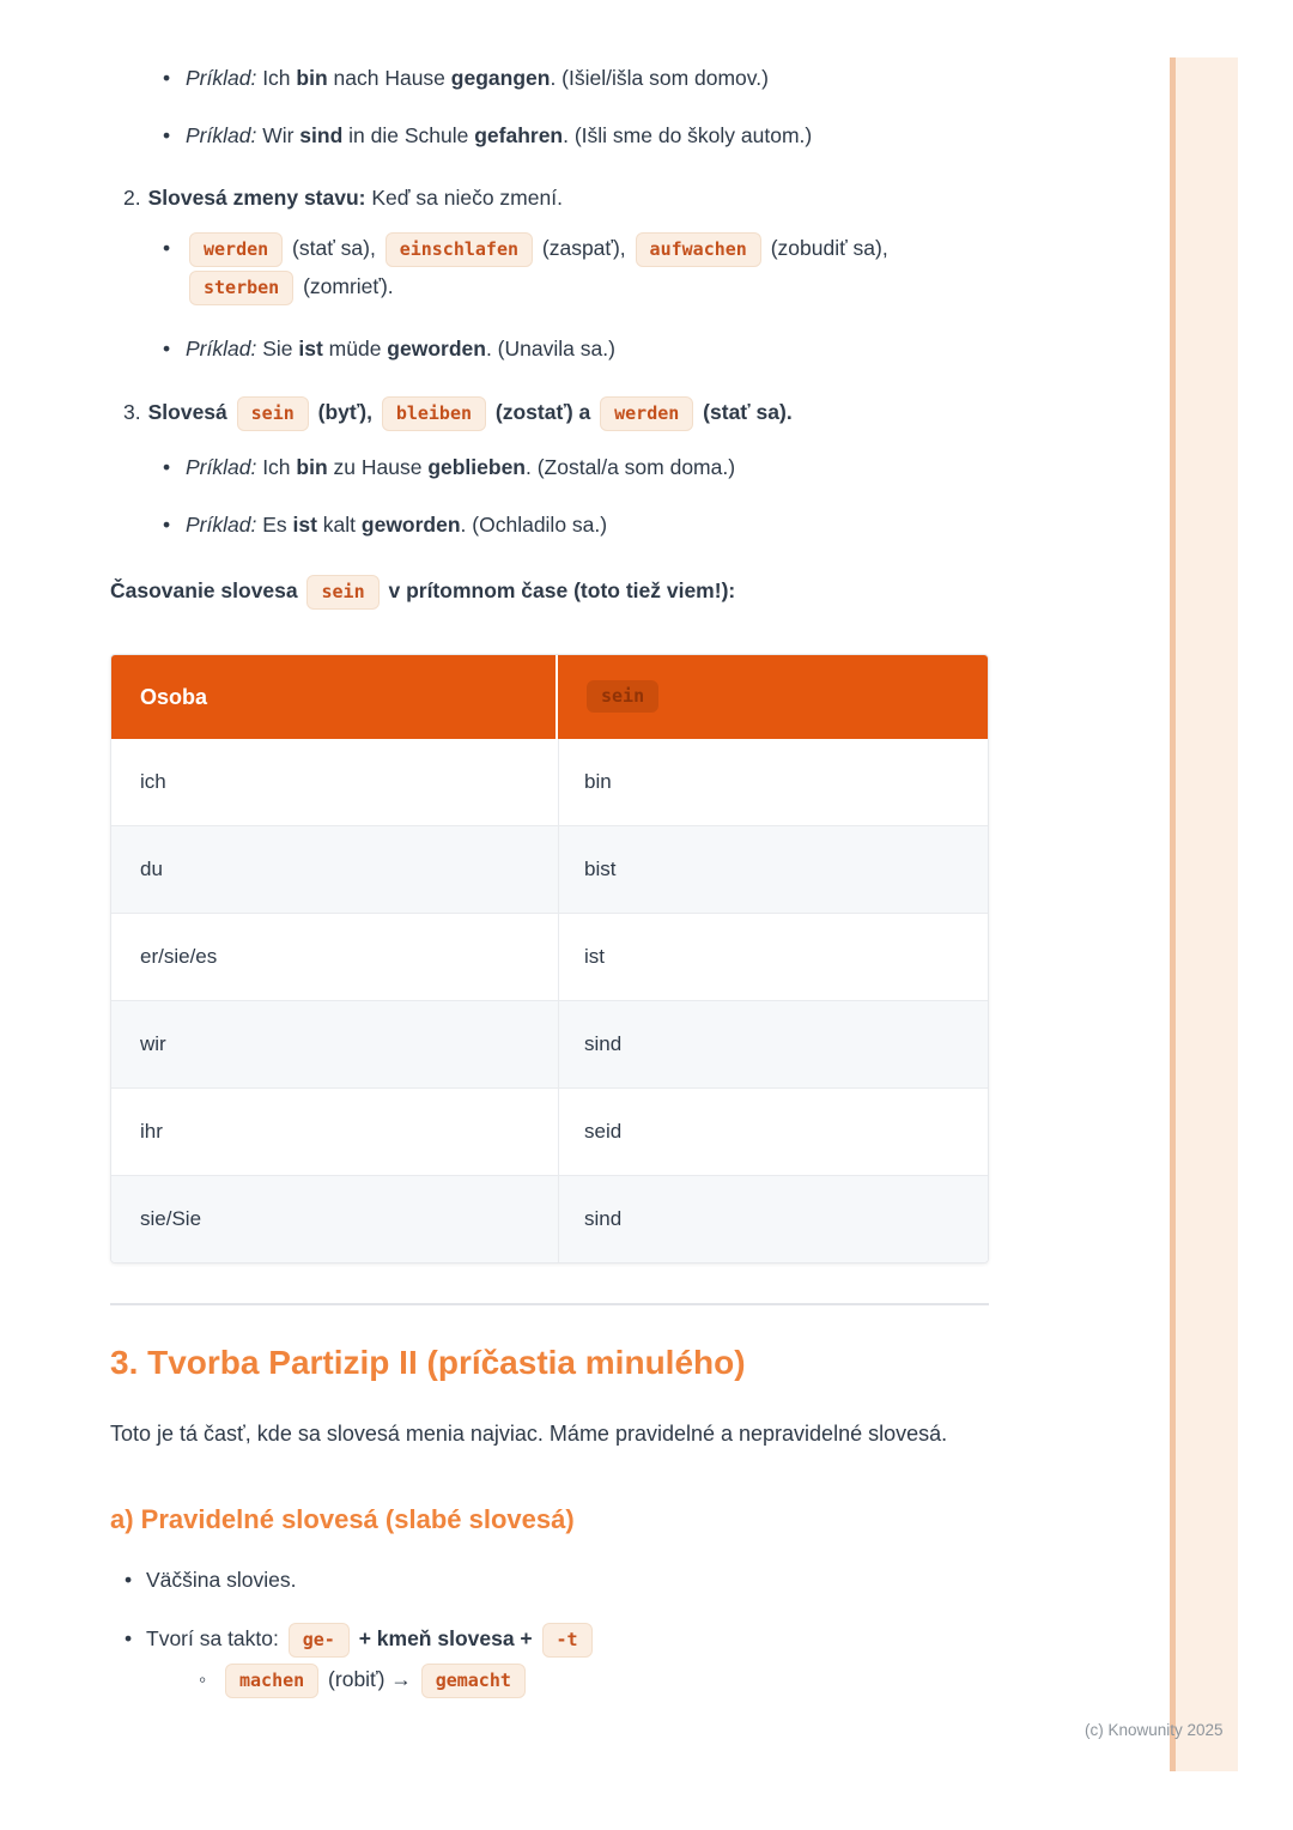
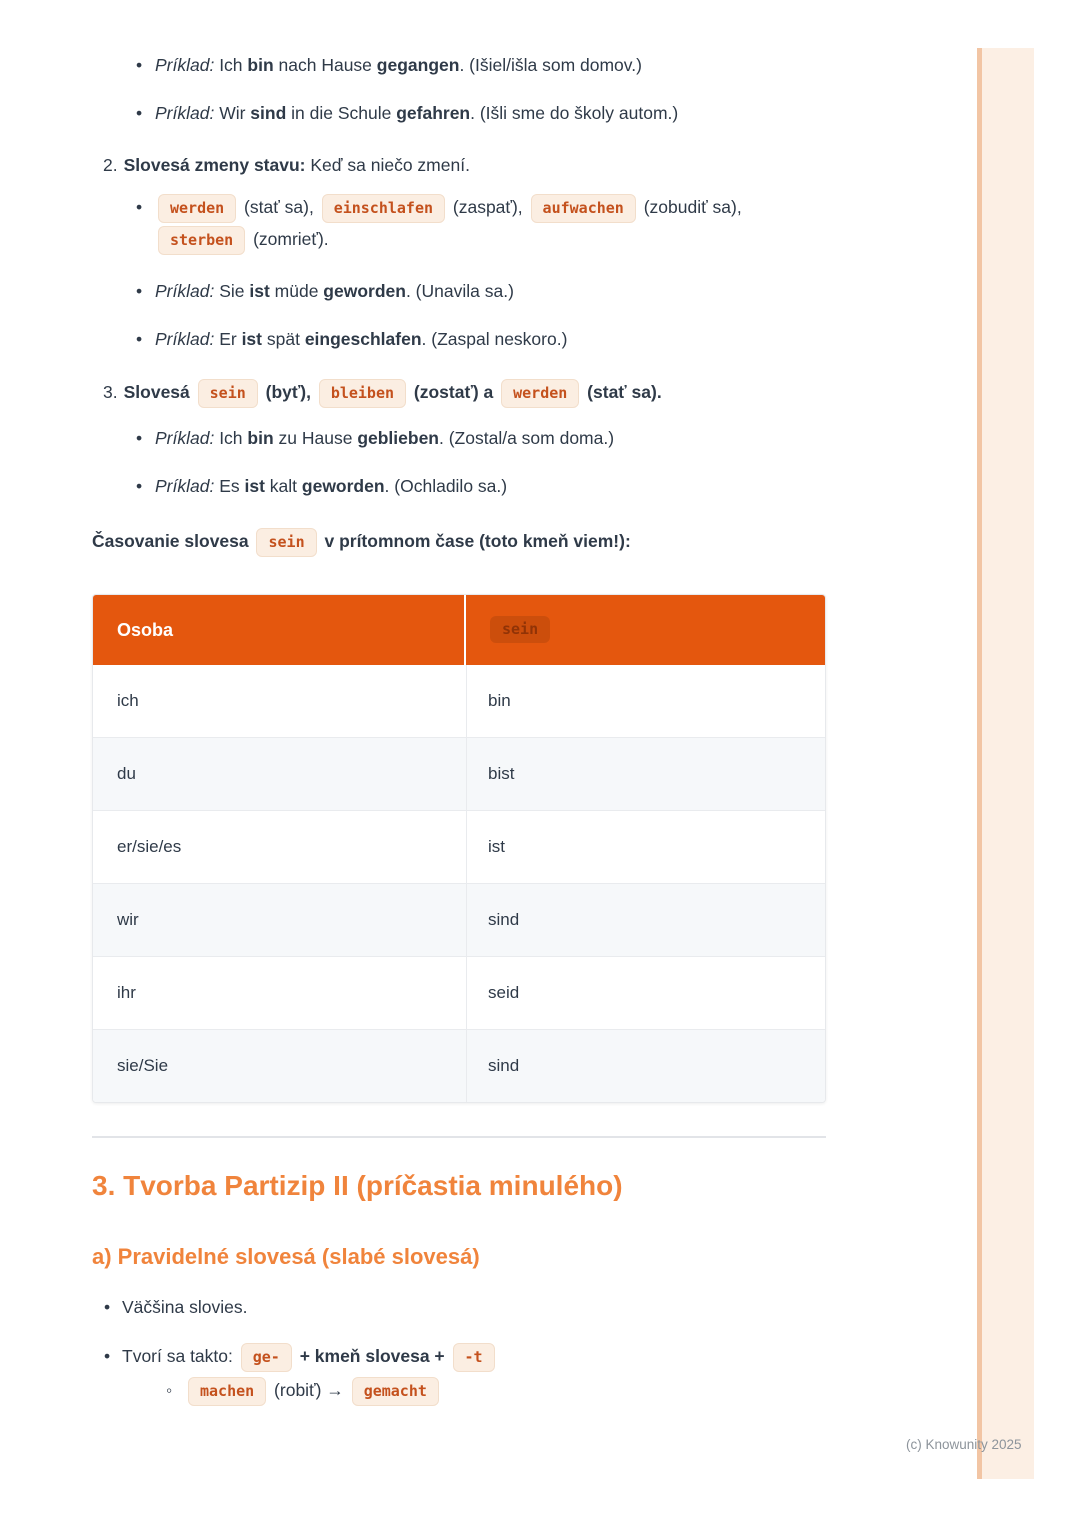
  (c) Knowunity 2025
  Príklad: Ich bin nach Hause gegangen. (Išiel/išla som domov.)
  Príklad: Wir sind in die Schule gefahren. (Išli sme do školy autom.)
  2. Slovesá zmeny stavu: Keď sa niečo zmení.
  werden (stať sa), einschlafen (zaspať), aufwachen (zobudiť sa), sterben (zomrieť).
  Príklad: Sie ist müde geworden. (Unavila sa.)
+ Príklad: Er ist spät eingeschlafen. (Zaspal neskoro.)
  3. Slovesá sein (byť), bleiben (zostať) a werden (stať sa).
  Príklad: Ich bin zu Hause geblieben. (Zostal/a som doma.)
  Príklad: Es ist kalt geworden. (Ochladilo sa.)
- Časovanie slovesa sein v prítomnom čase (toto tiež viem!):
+ Časovanie slovesa sein v prítomnom čase (toto kmeň viem!):
  Osoba
  sein
  ich
  bin
  du
  bist
  er/sie/es
  ist
  wir
  sind
  ihr
  seid
  sie/Sie
  sind
  3. Tvorba Partizip II (príčastia minulého)
- Toto je tá časť, kde sa slovesá menia najviac. Máme pravidelné a nepravidelné slovesá.
  a) Pravidelné slovesá (slabé slovesá)
  Väčšina slovies.
  Tvorí sa takto: ge- + kmeň slovesa + -t
  machen (robiť) → gemacht
